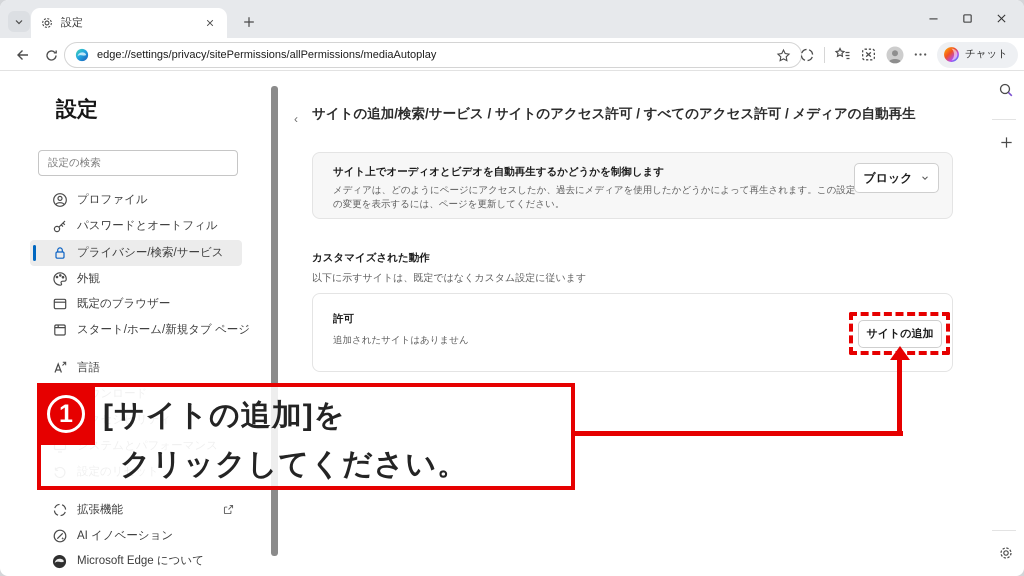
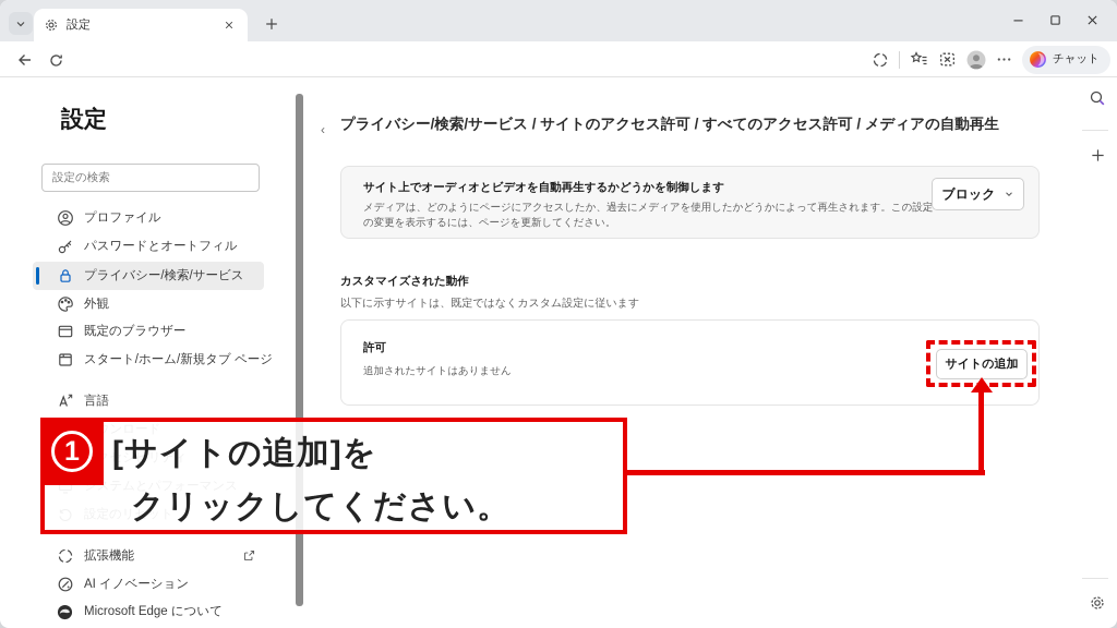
  設定
- edge://settings/privacy/sitePermissions/allPermissions/mediaAutoplay
  チャット
  設定
  設定の検索
  プロファイル
  パスワードとオートフィル
  プライバシー/検索/サービス
  外観
  既定のブラウザー
  スタート/ホーム/新規タブ ページ
  言語
  セシビリティ
  システムとパフォーマンス
  設定のリセット
  拡張機能
  AI イノベーション
  Microsoft Edge について
  ‹
- サイトの追加/検索/サービス / サイトのアクセス許可 / すべてのアクセス許可 / メディアの自動再生
+ プライバシー/検索/サービス / サイトのアクセス許可 / すべてのアクセス許可 / メディアの自動再生
  サイト上でオーディオとビデオを自動再生するかどうかを制御します
  メディアは、どのようにページにアクセスしたか、過去にメディアを使用したかどうかによって再生されます。この設定の変更を表示するには、ページを更新してください。
  ブロック
  カスタマイズされた動作
  以下に示すサイトは、既定ではなくカスタム設定に従います
  許可
  追加されたサイトはありません
  サイトの追加
  1
  [サイトの追加]を
  クリックしてください。
